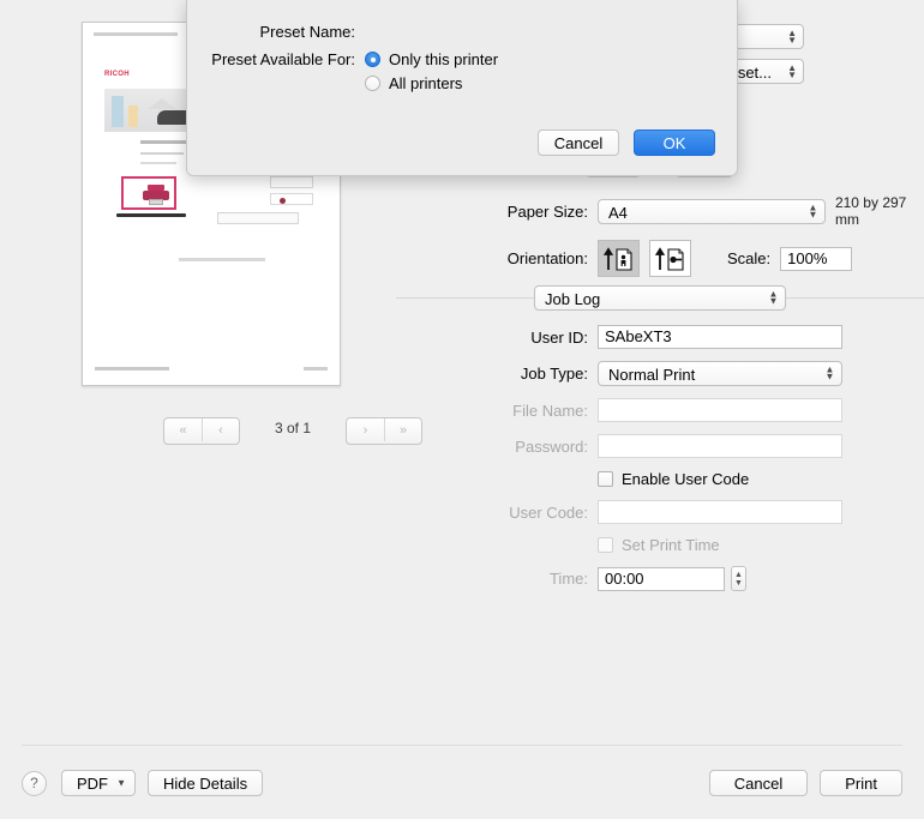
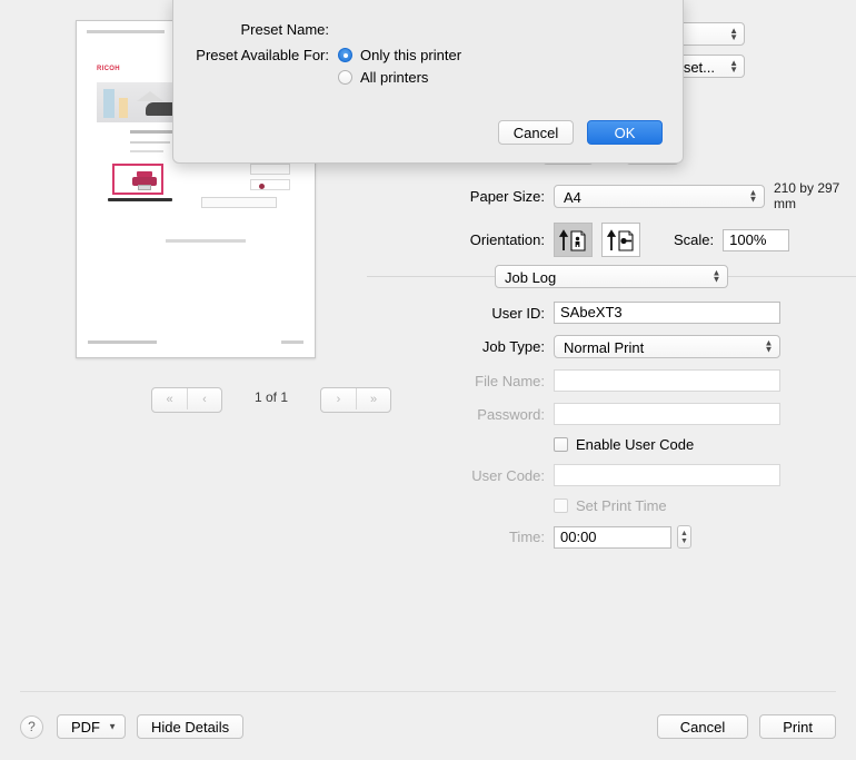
  «
  ‹
- 3 of 1
+ 1 of 1
  ›
  »
  ▲
  ▼
  set...
  ▲
  ▼
  Paper Size:
  A4
  ▲
  ▼
  210 by 297 mm
  Orientation:
  Scale:
  100%
  Job Log
  ▲
  ▼
  User ID:
  SAbeXT3
  Job Type:
  Normal Print
  ▲
  ▼
  File Name:
  Password:
  Enable User Code
  User Code:
  Set Print Time
  Time:
  00:00
  ?
  PDF
  ▼
  Hide Details
  Cancel
  Print
  Preset Name:
  Preset Available For:
  Only this printer
  All printers
  Cancel
  OK
